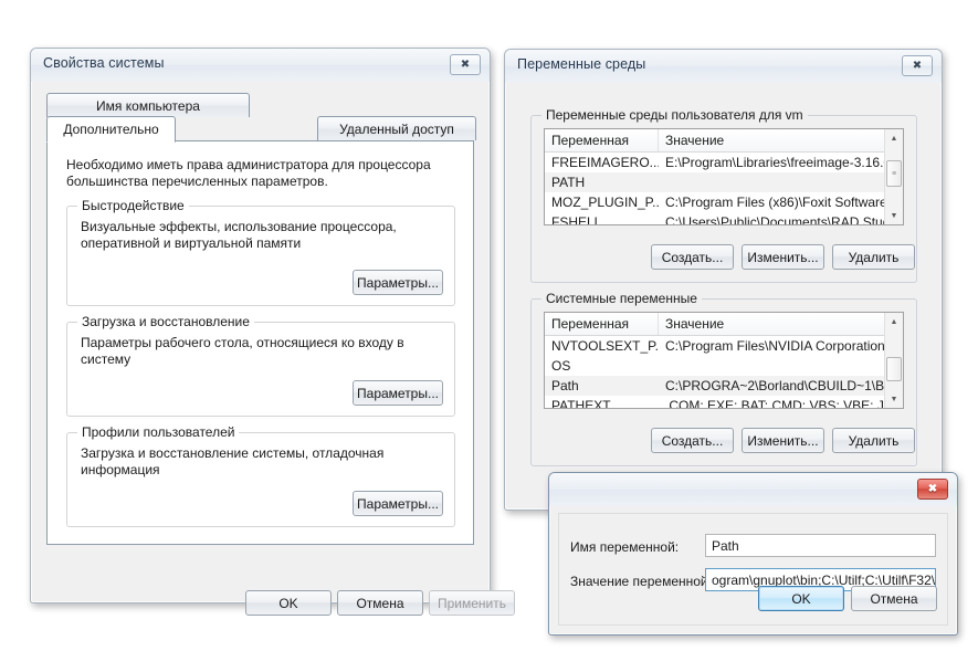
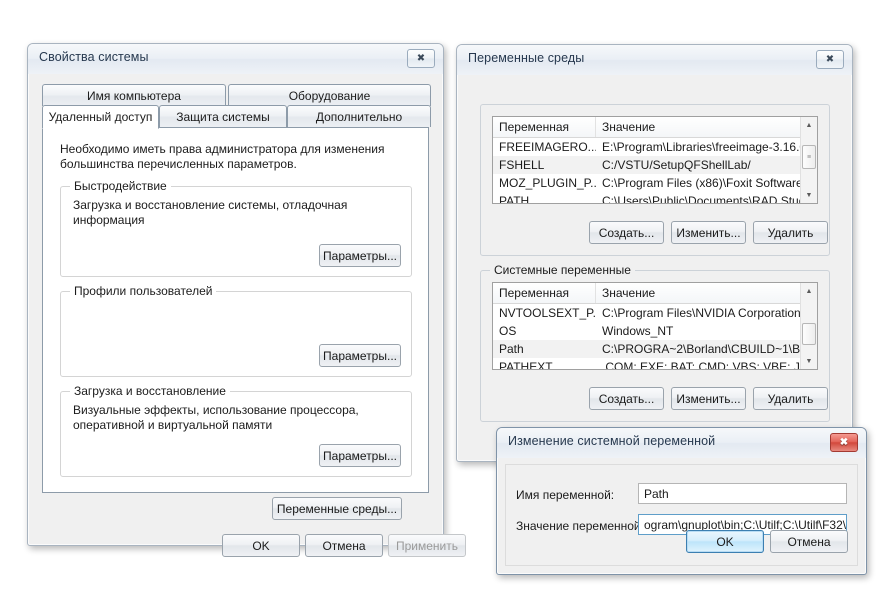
  Свойства системы
  ✖
  Имя компьютера
+ Оборудование
- Дополнительно
+ Удаленный доступ
+ Защита системы
- Удаленный доступ
+ Дополнительно
- Необходимо иметь права администратора для процессора большинства перечисленных параметров.
+ Необходимо иметь права администратора для изменения большинства перечисленных параметров.
  Быстродействие
- Визуальные эффекты, использование процессора, оперативной и виртуальной памяти
+ Загрузка и восстановление системы, отладочная информация
  Параметры...
- Загрузка и восстановление
+ Профили пользователей
- Параметры рабочего стола, относящиеся ко входу в систему
  Параметры...
- Профили пользователей
+ Загрузка и восстановление
- Загрузка и восстановление системы, отладочная информация
+ Визуальные эффекты, использование процессора, оперативной и виртуальной памяти
  Параметры...
+ Переменные среды...
  OK
  Отмена
  Применить
  Переменные среды
  ✖
- Переменные среды пользователя для vm
  Переменная
  Значение
  FREEIMAGERO..
  E:\Program\Libraries\freeimage-3.16.
- PATH
+ FSHELL
+ C:/VSTU/SetupQFShellLab/
  MOZ_PLUGIN_P..
  C:\Program Files (x86)\Foxit Softwar
- FSHELL
+ PATH
  C:\Users\Public\Documents\RAD Stu
  Создать...
  Изменить...
  Удалить
  Системные переменные
  Переменная
  Значение
  NVTOOLSEXT_P.
  C:\Program Files\NVIDIA Corporation
  OS
+ Windows_NT
  Path
  C:\PROGRA~2\Borland\CBUILD~1\B
  PATHEXT
  .COM;.EXE;.BAT;.CMD;.VBS;.VBE;.J
  Создать...
  Изменить...
  Удалить
+ Изменение системной переменной
  ✖
  Имя переменной:
  Path
  Значение переменно
  ogram\gnuplot\bin;C:\Utilf;C:\Utilf\F32\
  OK
  Отмена
